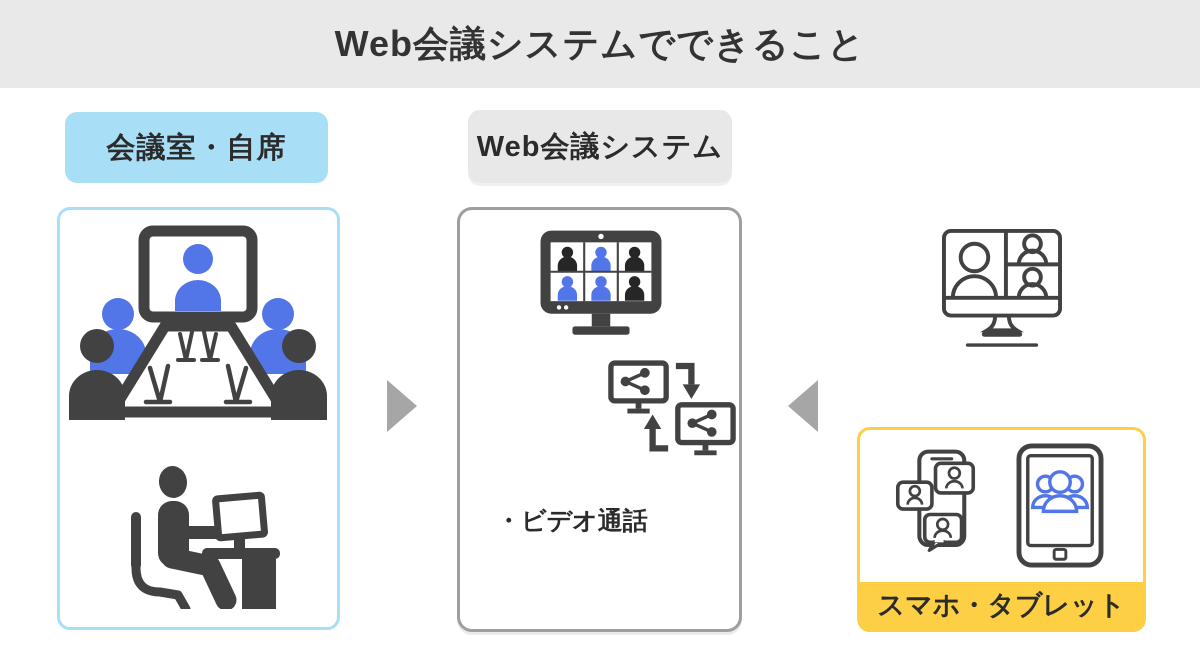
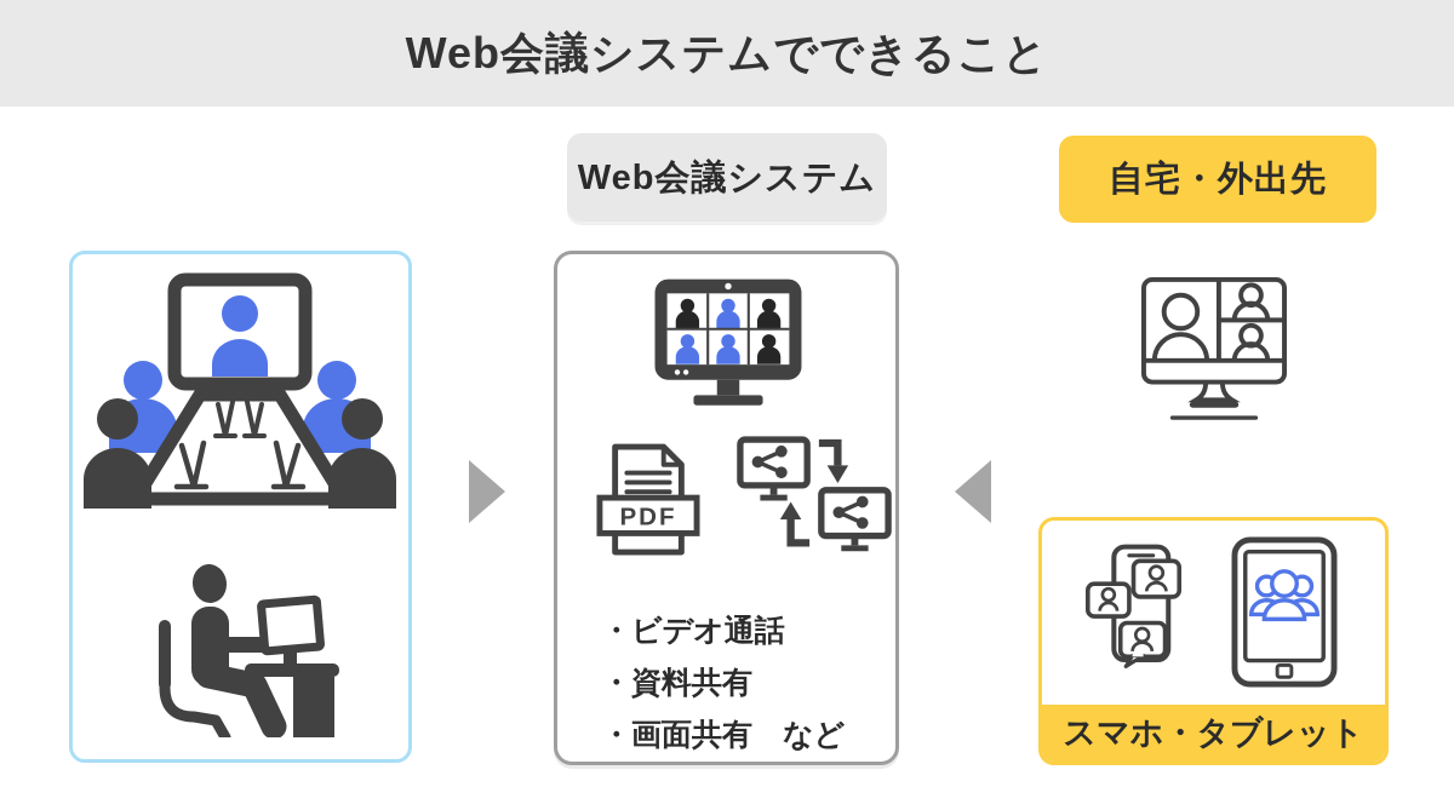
  Web会議システムでできること
- 会議室・自席
  Web会議システム
+ 自宅・外出先
  スマホ・タブレット
+ PDF
  ・ビデオ通話
+ ・資料共有
+ ・画面共有 など
